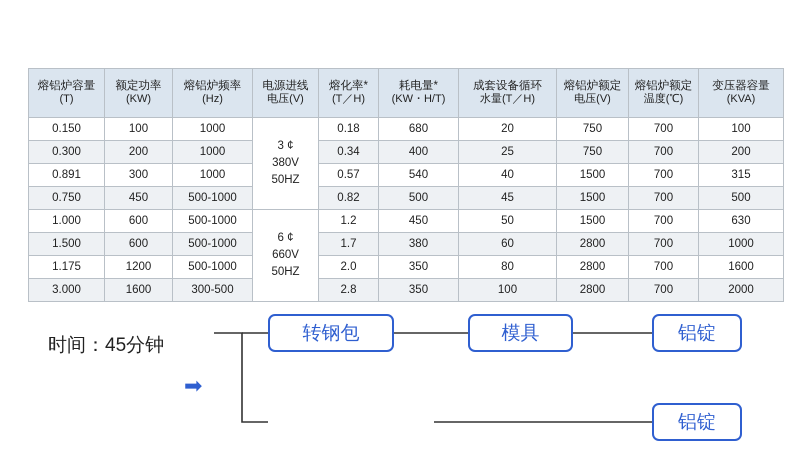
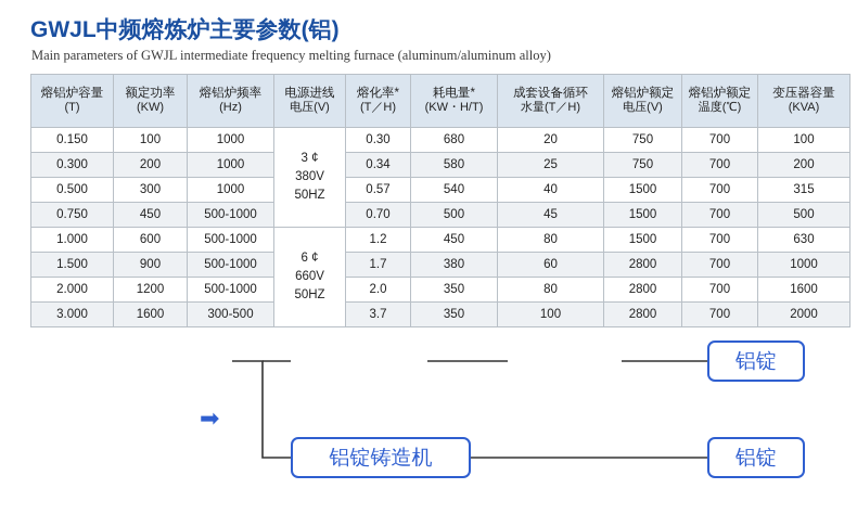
+ GWJL中频熔炼炉主要参数(铝)
+ Main parameters of GWJL intermediate frequency melting furnace (aluminum/aluminum alloy)
  熔铝炉容量 (T)	额定功率 (KW)	熔铝炉频率 (Hz)	电源进线 电压(V)	熔化率* (T／H)	耗电量* (KW・H/T)	成套设备循环 水量(T／H)	熔铝炉额定 电压(V)	熔铝炉额定 温度(℃)	变压器容量 (KVA)
- 0.150	100	1000	3 ¢380V50HZ	0.18	680	20	750	700	100
+ 0.150	100	1000	3 ¢380V50HZ	0.30	680	20	750	700	100
- 0.300	200	1000	0.34	400	25	750	700	200
+ 0.300	200	1000	0.34	580	25	750	700	200
- 0.891	300	1000	0.57	540	40	1500	700	315
+ 0.500	300	1000	0.57	540	40	1500	700	315
- 0.750	450	500-1000	0.82	500	45	1500	700	500
+ 0.750	450	500-1000	0.70	500	45	1500	700	500
- 1.000	600	500-1000	6 ¢660V50HZ	1.2	450	50	1500	700	630
+ 1.000	600	500-1000	6 ¢660V50HZ	1.2	450	80	1500	700	630
- 1.500	600	500-1000	1.7	380	60	2800	700	1000
+ 1.500	900	500-1000	1.7	380	60	2800	700	1000
- 1.175	1200	500-1000	2.0	350	80	2800	700	1600
+ 2.000	1200	500-1000	2.0	350	80	2800	700	1600
- 3.000	1600	300-500	2.8	350	100	2800	700	2000
+ 3.000	1600	300-500	3.7	350	100	2800	700	2000
- 时间：45分钟
  ➡
- 转钢包
- 模具
  铝锭
+ 铝锭铸造机
  铝锭
